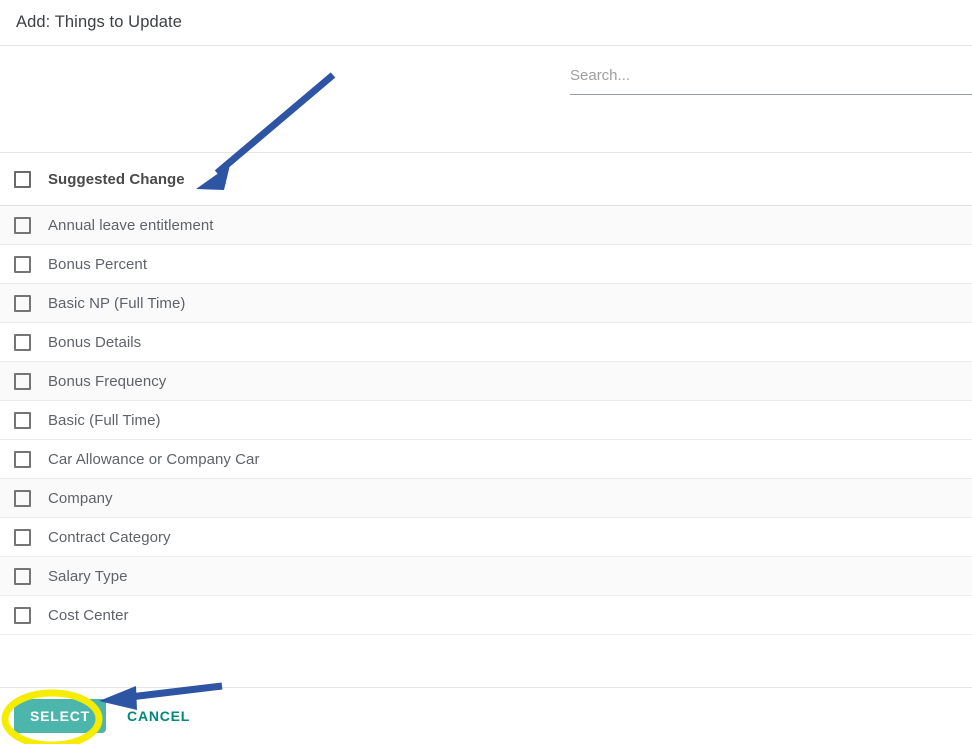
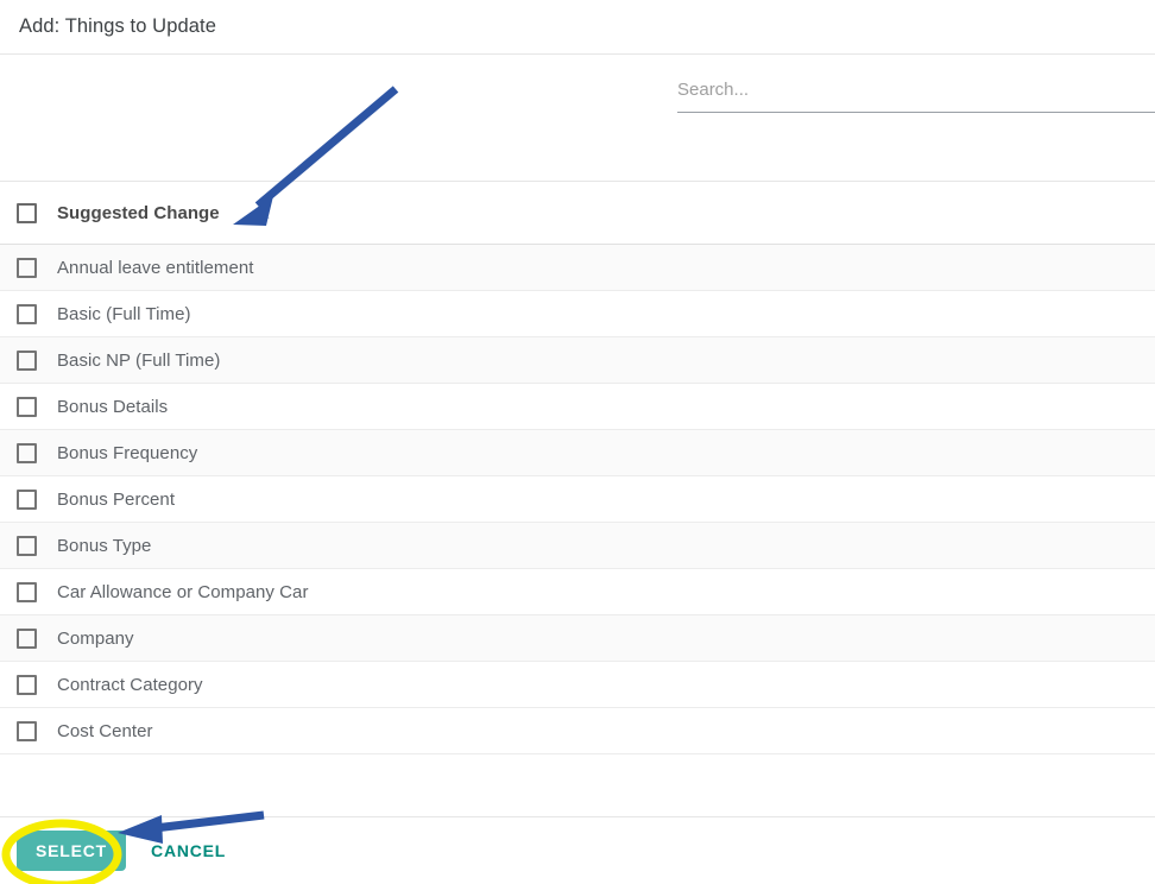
  Add: Things to Update
  Search...
  Suggested Change
  Annual leave entitlement
- Bonus Percent
+ Basic (Full Time)
  Basic NP (Full Time)
  Bonus Details
  Bonus Frequency
- Basic (Full Time)
+ Bonus Percent
+ Bonus Type
  Car Allowance or Company Car
  Company
  Contract Category
- Salary Type
  Cost Center
  SELECT
  CANCEL
